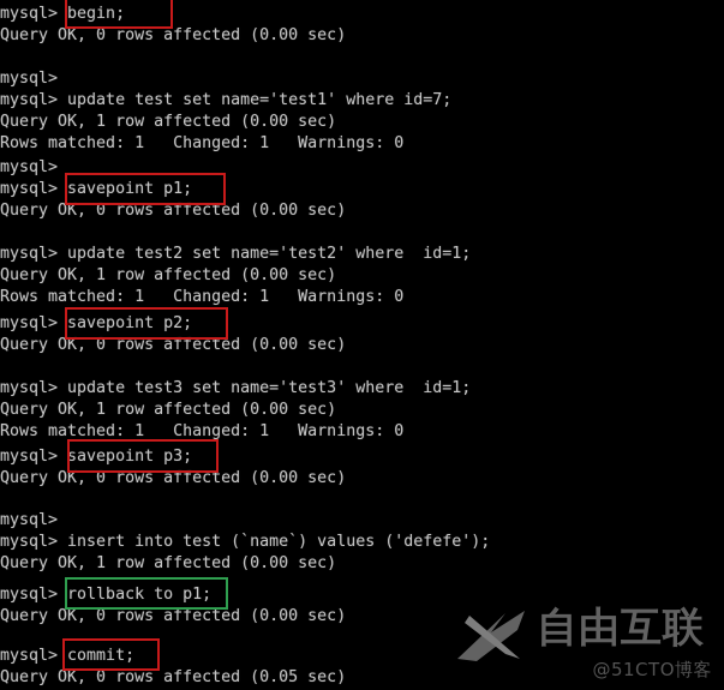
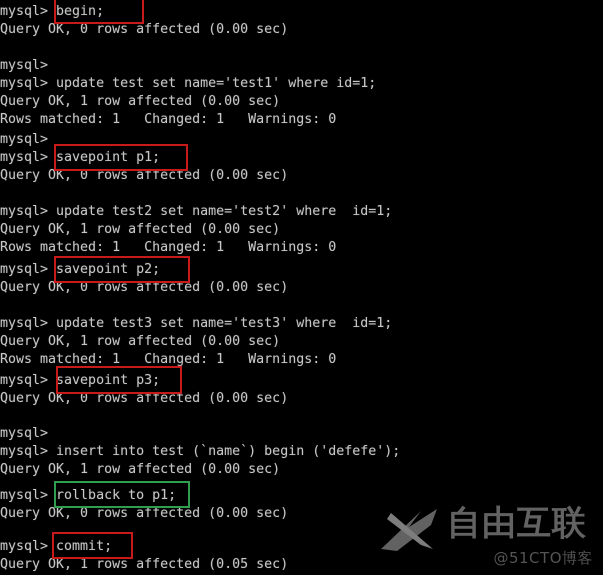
  mysql> begin;
  Query OK, 0 rows affected (0.00 sec)
  mysql>
- mysql> update test set name='test1' where id=7;
+ mysql> update test set name='test1' where id=1;
  Query OK, 1 row affected (0.00 sec)
  Rows matched: 1 Changed: 1 Warnings: 0
  mysql>
  mysql> savepoint p1;
  Query OK, 0 rows affected (0.00 sec)
  mysql> update test2 set name='test2' where id=1;
  Query OK, 1 row affected (0.00 sec)
  Rows matched: 1 Changed: 1 Warnings: 0
  mysql> savepoint p2;
  Query OK, 0 rows affected (0.00 sec)
  mysql> update test3 set name='test3' where id=1;
  Query OK, 1 row affected (0.00 sec)
  Rows matched: 1 Changed: 1 Warnings: 0
  mysql> savepoint p3;
  Query OK, 0 rows affected (0.00 sec)
  mysql>
- mysql> insert into test (`name`) values ('defefe');
+ mysql> insert into test (`name`) begin ('defefe');
  Query OK, 1 row affected (0.00 sec)
  mysql> rollback to p1;
  Query OK, 0 rows affected (0.00 sec)
  mysql> commit;
- Query OK, 0 rows affected (0.05 sec)
+ Query OK, 1 rows affected (0.05 sec)
  自由互联
  @51CTO博客
